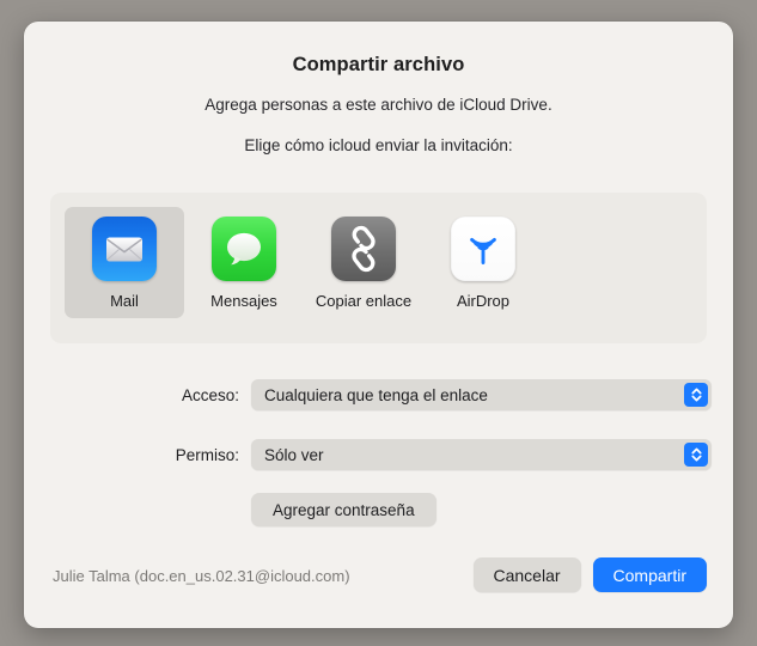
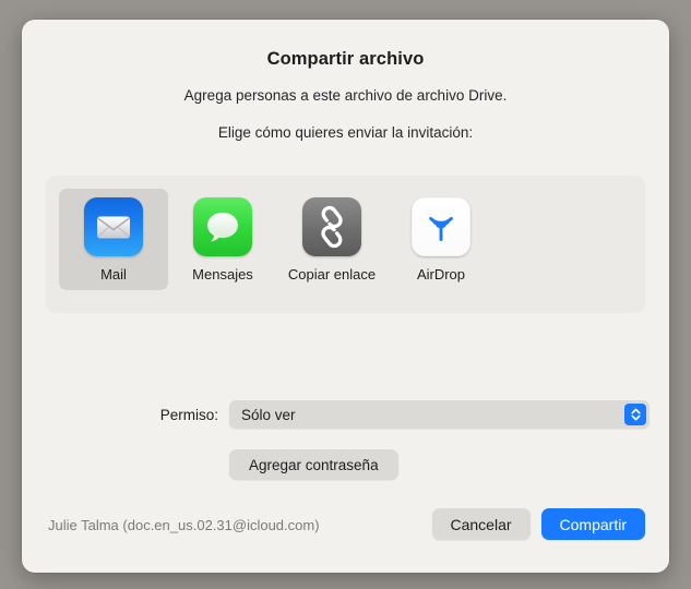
  Compartir archivo
- Agrega personas a este archivo de iCloud Drive.
+ Agrega personas a este archivo de archivo Drive.
- Elige cómo icloud enviar la invitación:
+ Elige cómo quieres enviar la invitación:
  Mail
  Mensajes
  Copiar enlace
  AirDrop
- Acceso:
- Cualquiera que tenga el enlace
  Permiso:
  Sólo ver
  Agregar contraseña
  Julie Talma (doc.en_us.02.31@icloud.com)
  Cancelar
  Compartir
